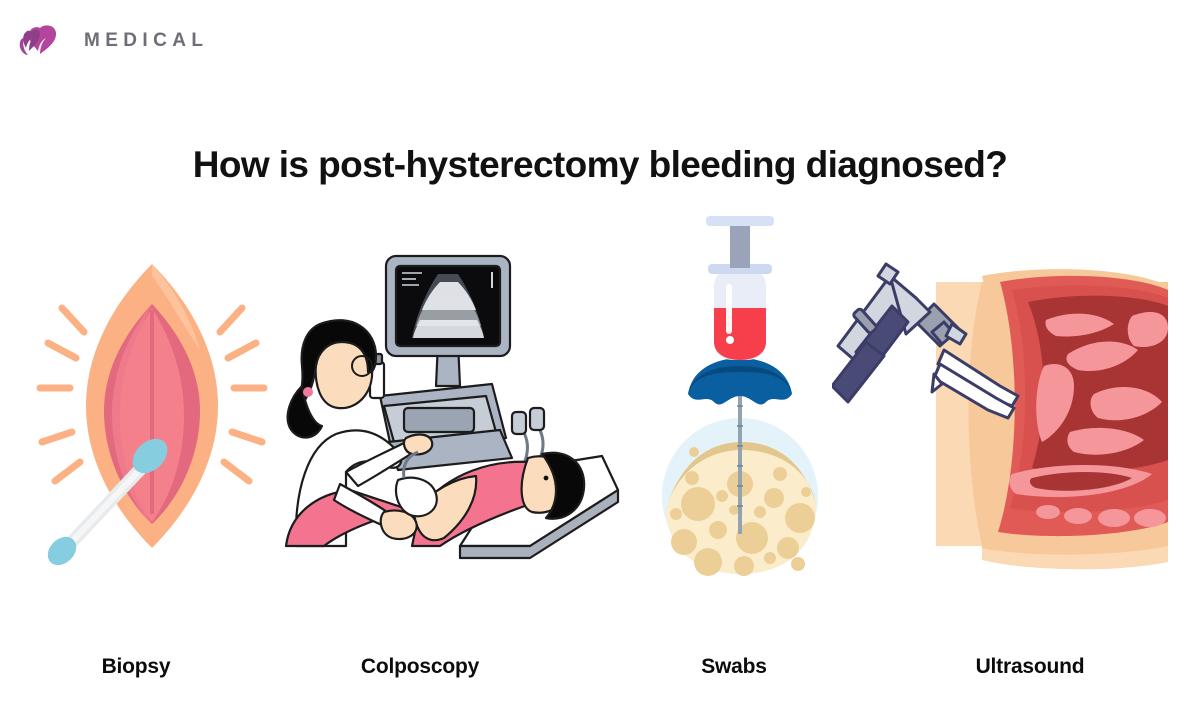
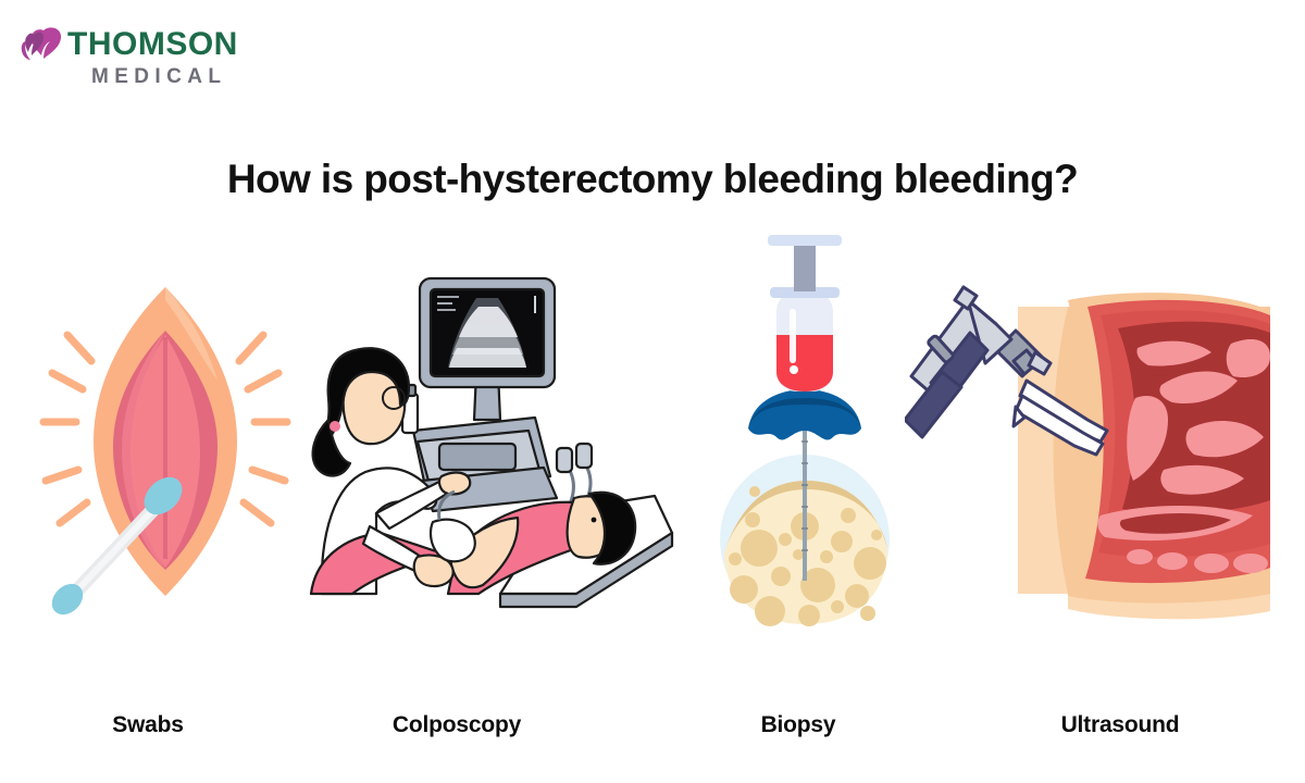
+ THOMSON
  MEDICAL
- How is post-hysterectomy bleeding diagnosed?
+ How is post-hysterectomy bleeding bleeding?
- Biopsy
+ Swabs
  Colposcopy
- Swabs
+ Biopsy
  Ultrasound
